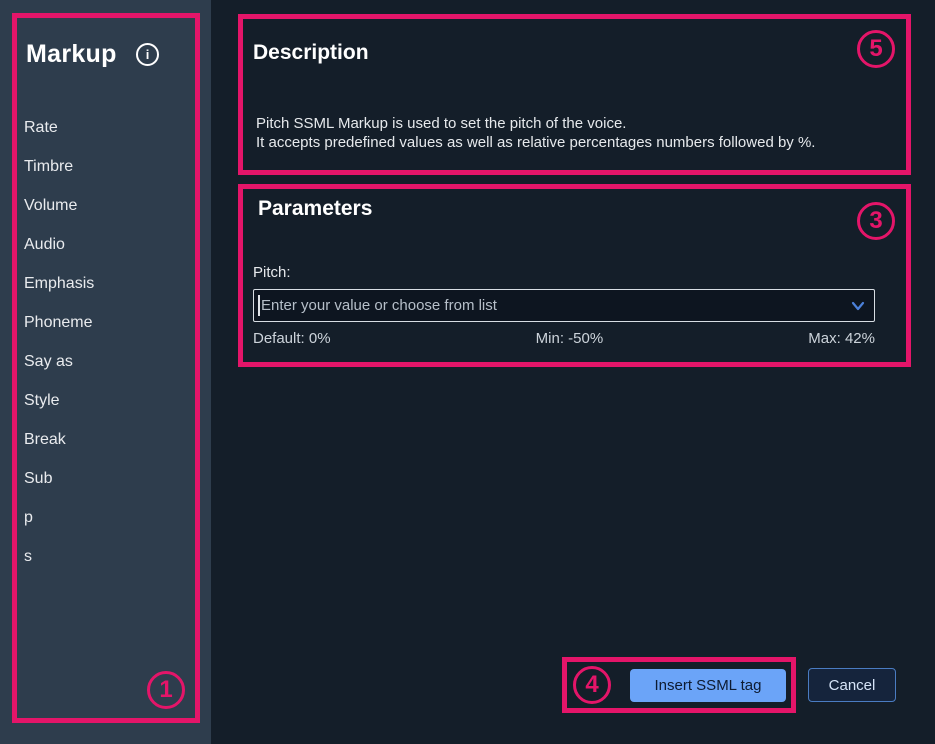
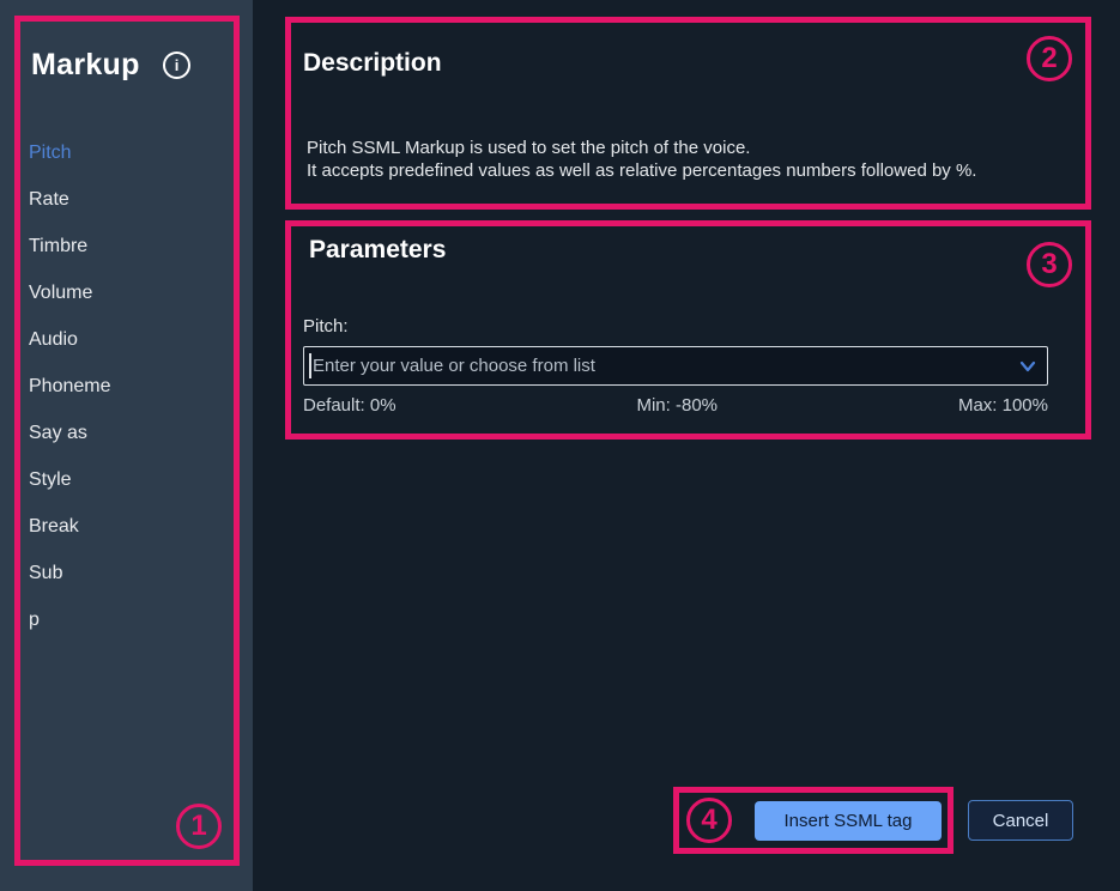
  Markup
  i
+ Pitch
  Rate
  Timbre
  Volume
  Audio
- Emphasis
  Phoneme
  Say as
  Style
  Break
  Sub
  p
- s
  Description
  Pitch SSML Markup is used to set the pitch of the voice.
  It accepts predefined values as well as relative percentages numbers followed by %.
  Parameters
  Pitch:
  Enter your value or choose from list
  Default: 0%
- Min: -50%
+ Min: -80%
- Max: 42%
+ Max: 100%
  Insert SSML tag
  Cancel
  1
- 5
+ 2
  3
  4
